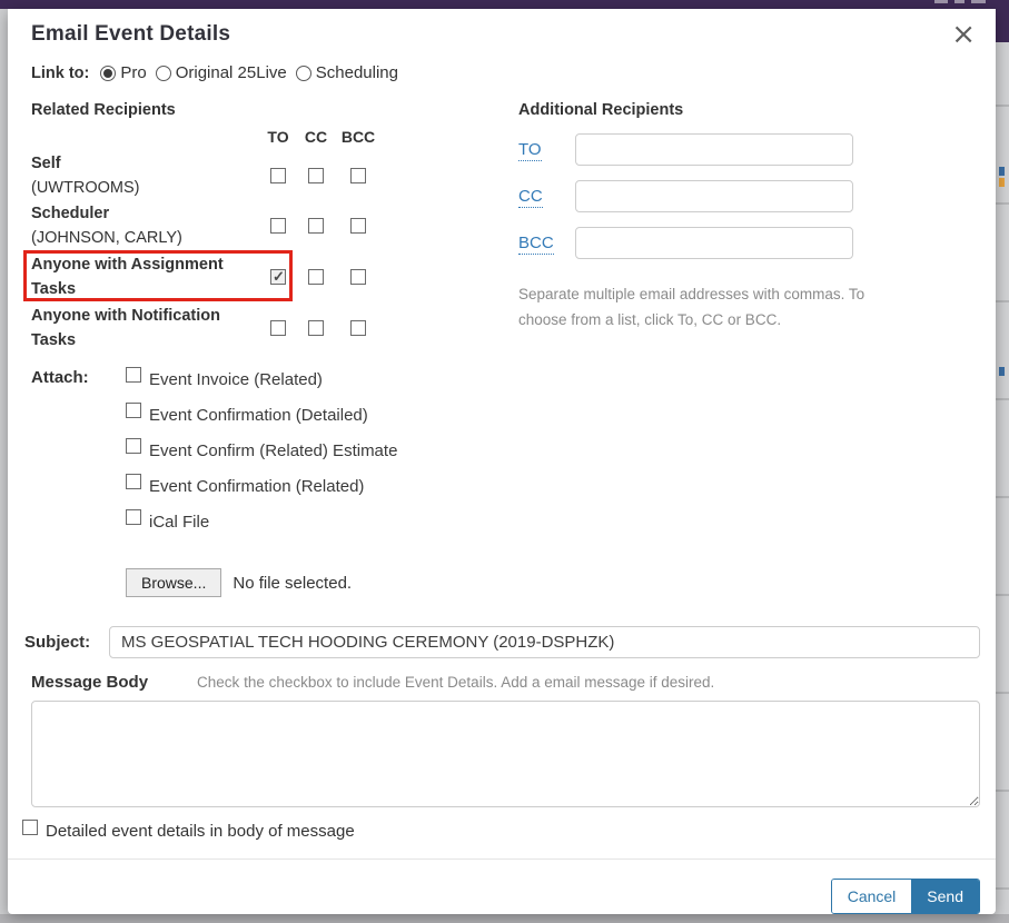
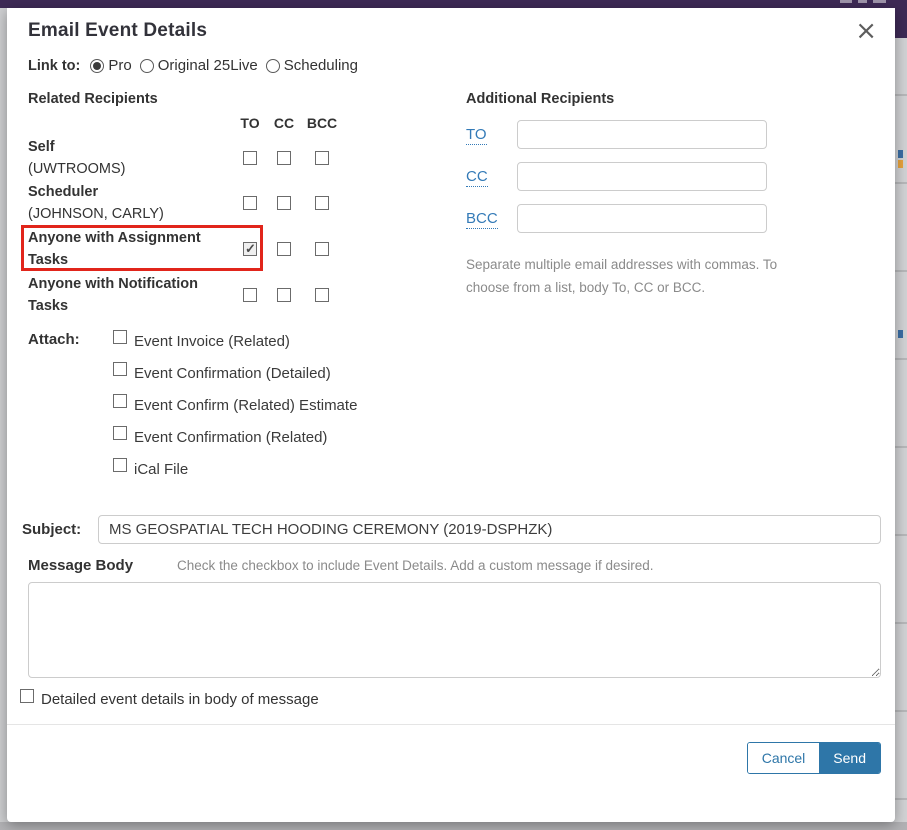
  Email Event Details
  ×
  Link to:
  Pro
  Original 25Live
  Scheduling
  Related Recipients
  TO
  CC
  BCC
  Self
  (UWTROOMS)
  Scheduler
  (JOHNSON, CARLY)
  Anyone with Assignment Tasks
  Anyone with Notification Tasks
  Attach:
  Event Invoice (Related)
  Event Confirmation (Detailed)
  Event Confirm (Related) Estimate
  Event Confirmation (Related)
  iCal File
- Browse...
- No file selected.
  Additional Recipients
  TO
  CC
  BCC
- Separate multiple email addresses with commas. To choose from a list, click To, CC or BCC.
+ Separate multiple email addresses with commas. To choose from a list, body To, CC or BCC.
  Subject:
  MS GEOSPATIAL TECH HOODING CEREMONY (2019-DSPHZK)
  Message Body
- Check the checkbox to include Event Details. Add a email message if desired.
+ Check the checkbox to include Event Details. Add a custom message if desired.
  Detailed event details in body of message
  Cancel
  Send
